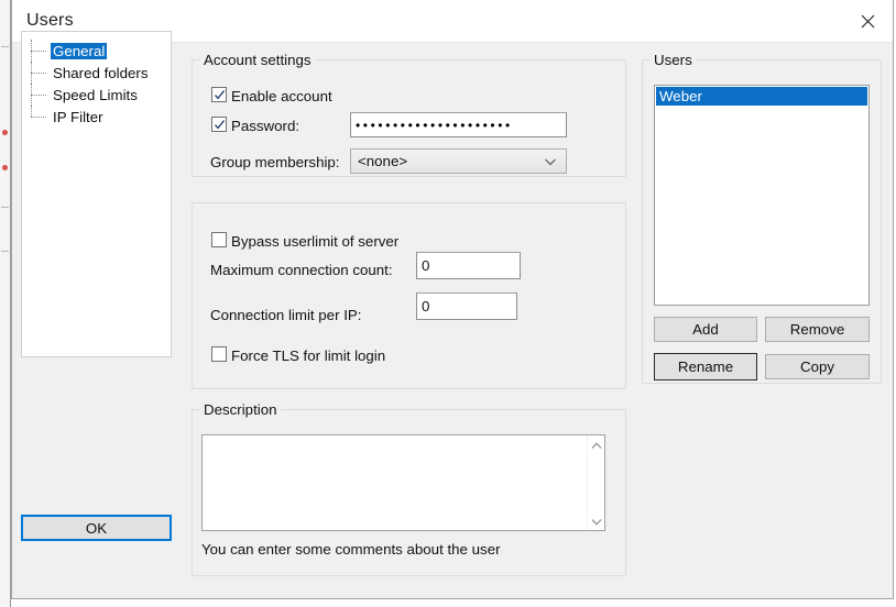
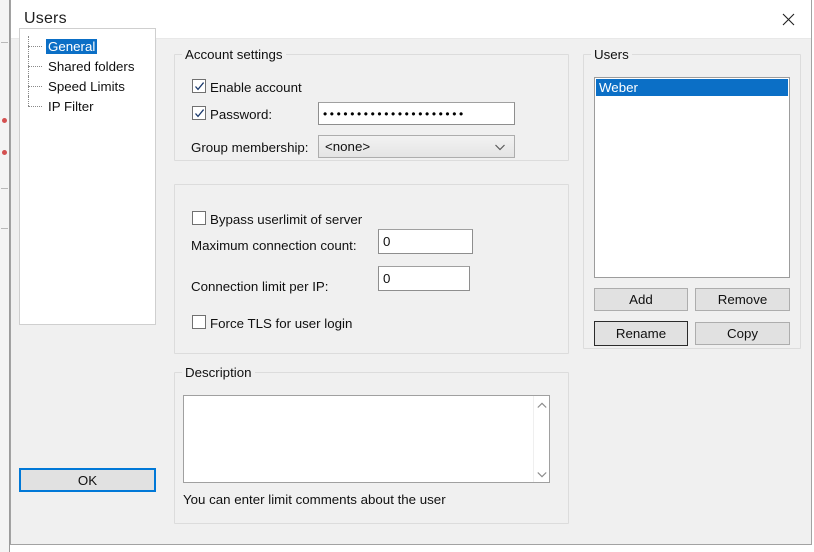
  Users
  General
  Shared folders
  Speed Limits
  IP Filter
  OK
  Account settings
  Enable account
  Password:
  •••••••••••••••••••••
  Group membership:
  <none>
  Bypass userlimit of server
  Maximum connection count:
  0
  Connection limit per IP:
  0
- Force TLS for limit login
+ Force TLS for user login
  Description
- You can enter some comments about the user
+ You can enter limit comments about the user
  Users
  Weber
  Add
  Remove
  Rename
  Copy
